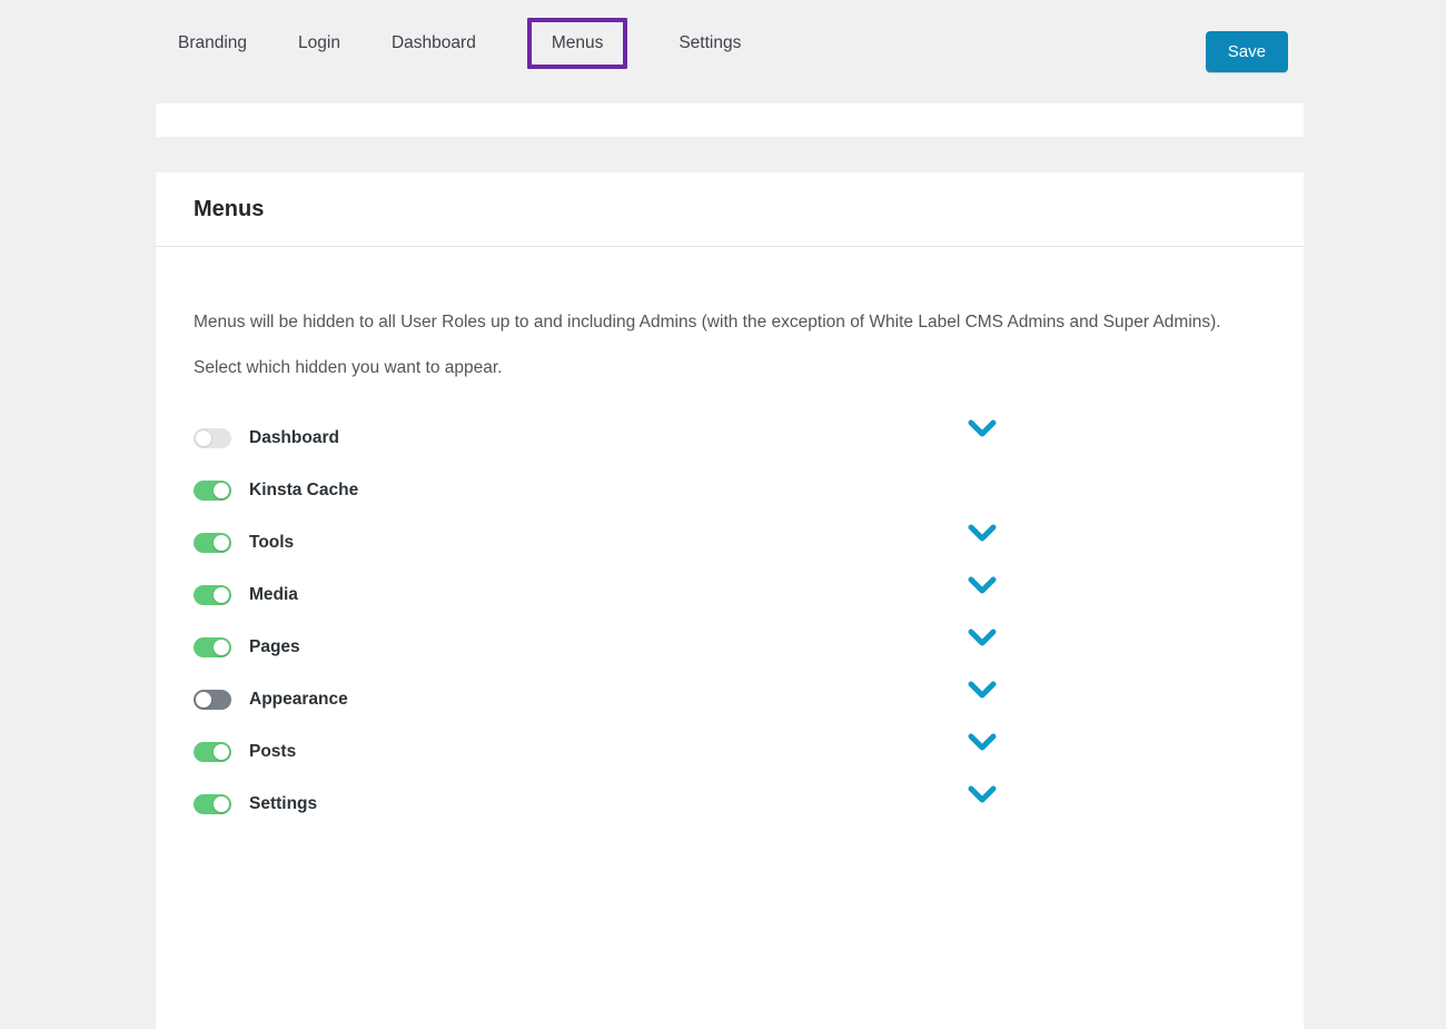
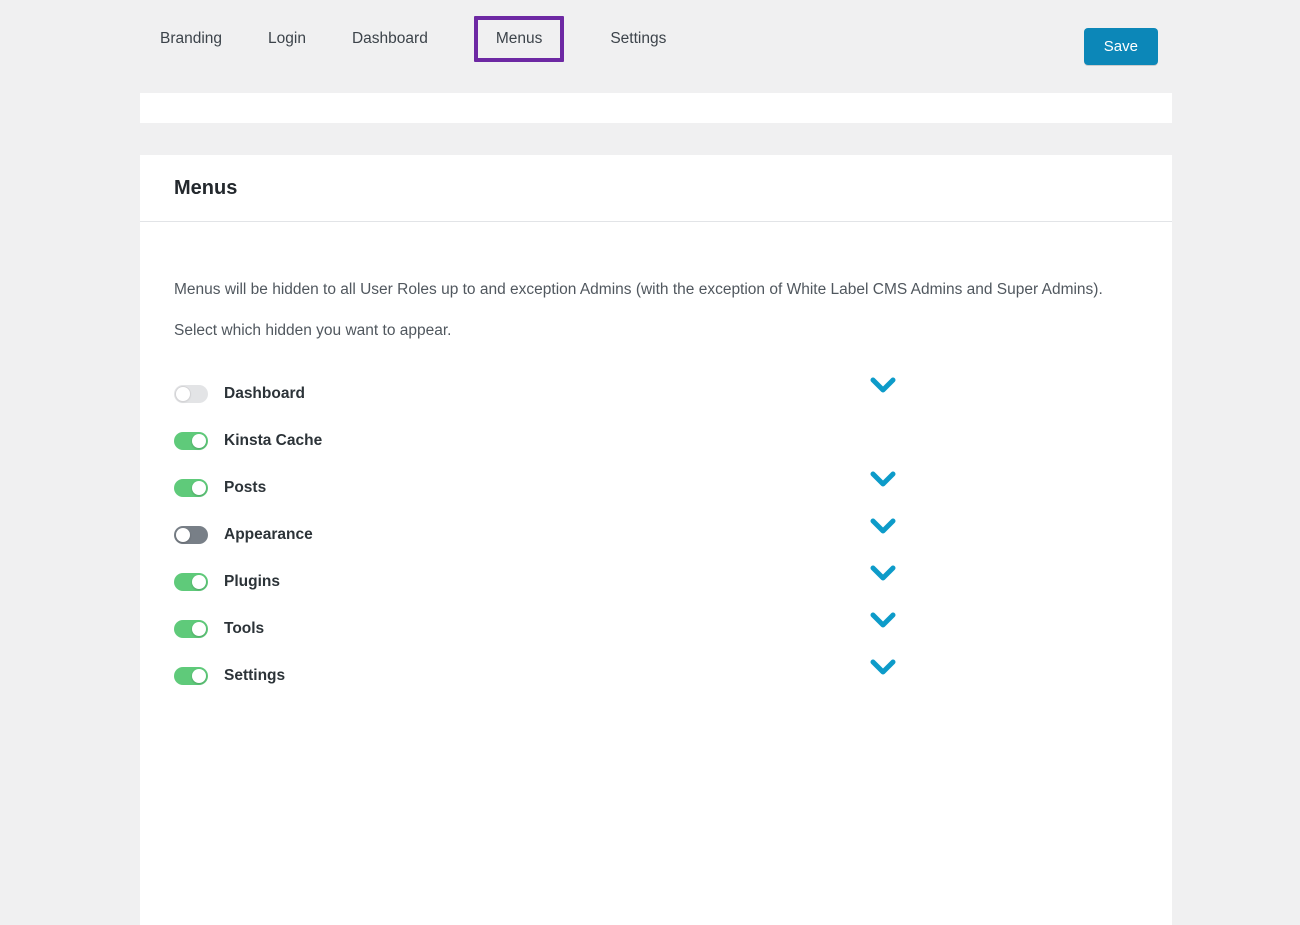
  Branding
  Login
  Dashboard
  Menus
  Settings
  Save
  Menus
- Menus will be hidden to all User Roles up to and including Admins (with the exception of White Label CMS Admins and Super Admins).
+ Menus will be hidden to all User Roles up to and exception Admins (with the exception of White Label CMS Admins and Super Admins).
  Select which hidden you want to appear.
  Dashboard
  Kinsta Cache
- Tools
+ Posts
- Media
- Pages
  Appearance
+ Plugins
- Posts
+ Tools
  Settings
